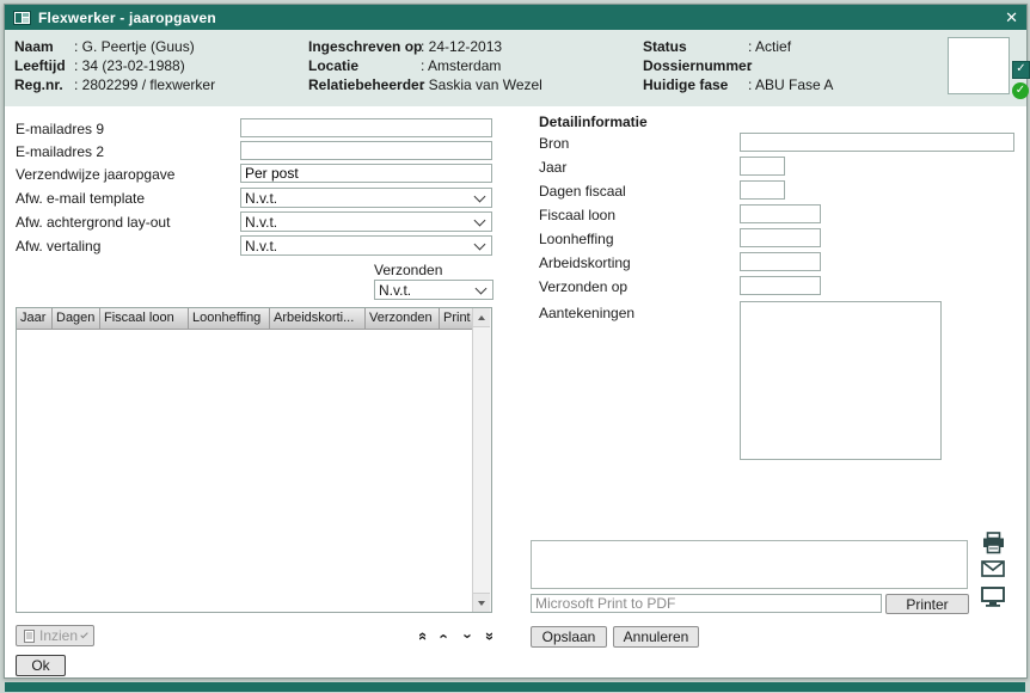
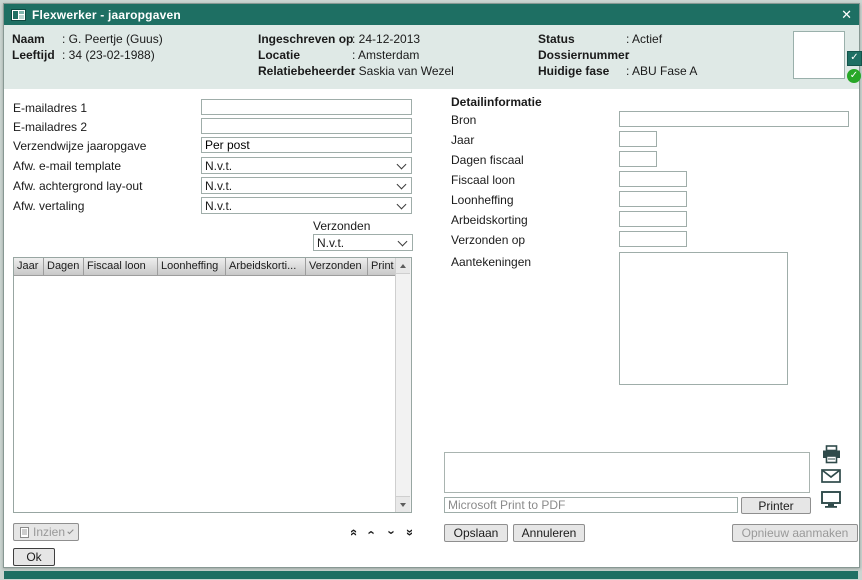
  Flexwerker - jaaropgaven
  ✕
  Naam G. Peertje (Guus)
  Leeftijd 34 (23-02-1988)
- Reg.nr. 2802299 / flexwerker
  Ingeschreven op 24-12-2013
  Locatie Amsterdam
  Relatiebeheerde Saskia van Wezel
  Status Actief
  Dossiernumme
  Huidige fase ABU Fase A
  ✓
  ✓
- E-mailadres 9
+ E-mailadres 1
  E-mailadres 2
  Verzendwijze jaaropgave
  Per post
  Afw. e-mail template
  N.v.t.
  Afw. achtergrond lay-out
  N.v.t.
  Afw. vertaling
  N.v.t.
  Verzonden
  N.v.t.
  Jaar
  Dagen
  Fiscaal loon
  Loonheffing
  Arbeidskorti...
  Verzonden
  Print
  Inzien
  Ok
  Detailinformatie
  Bron
  Jaar
  Dagen fiscaal
  Fiscaal loon
  Loonheffing
  Arbeidskorting
  Verzonden op
  Aantekeningen
  Microsoft Print to PDF
  Printer
  Opslaan
  Annuleren
+ Opnieuw aanmaken
